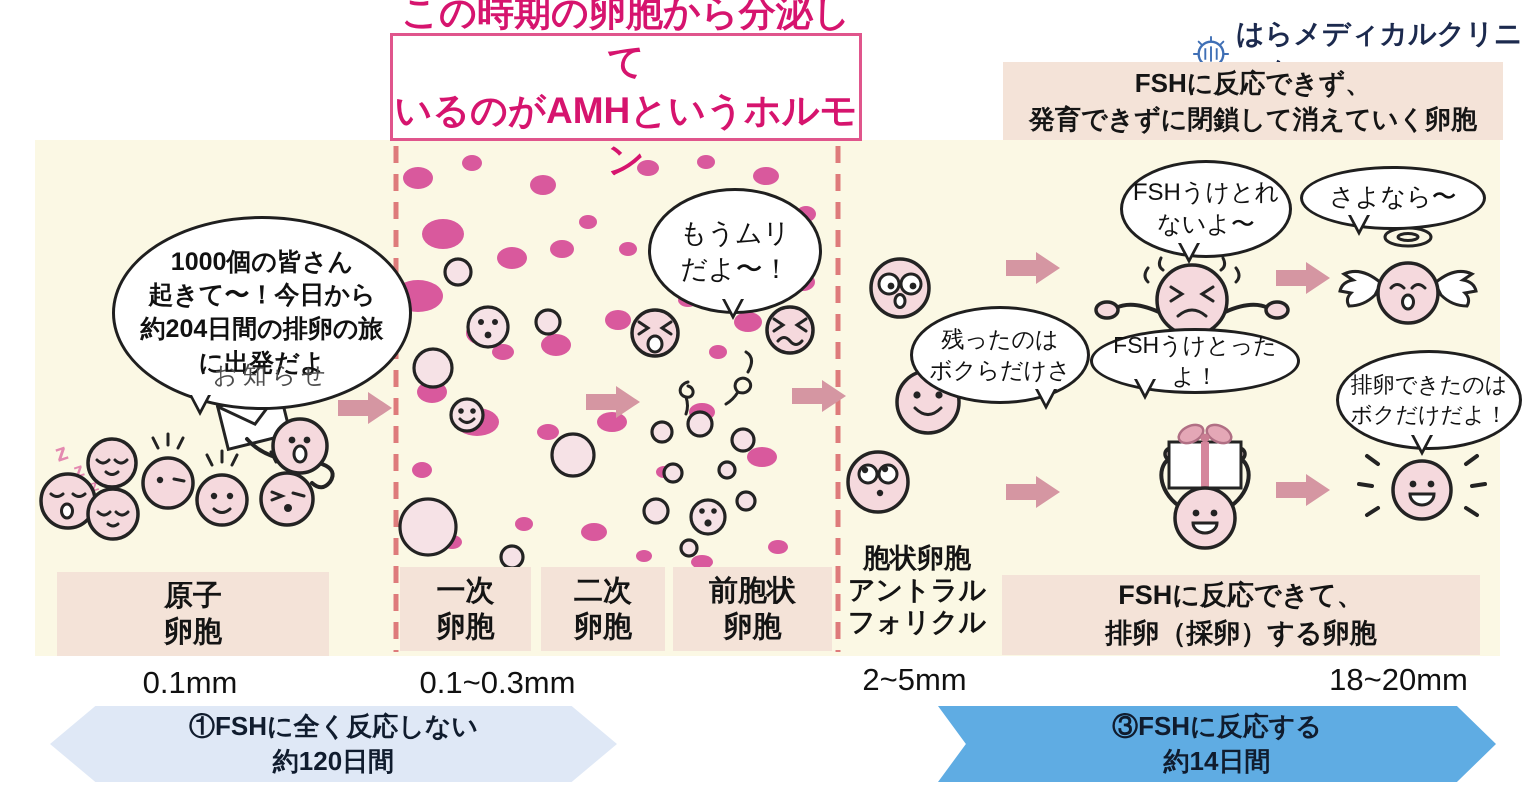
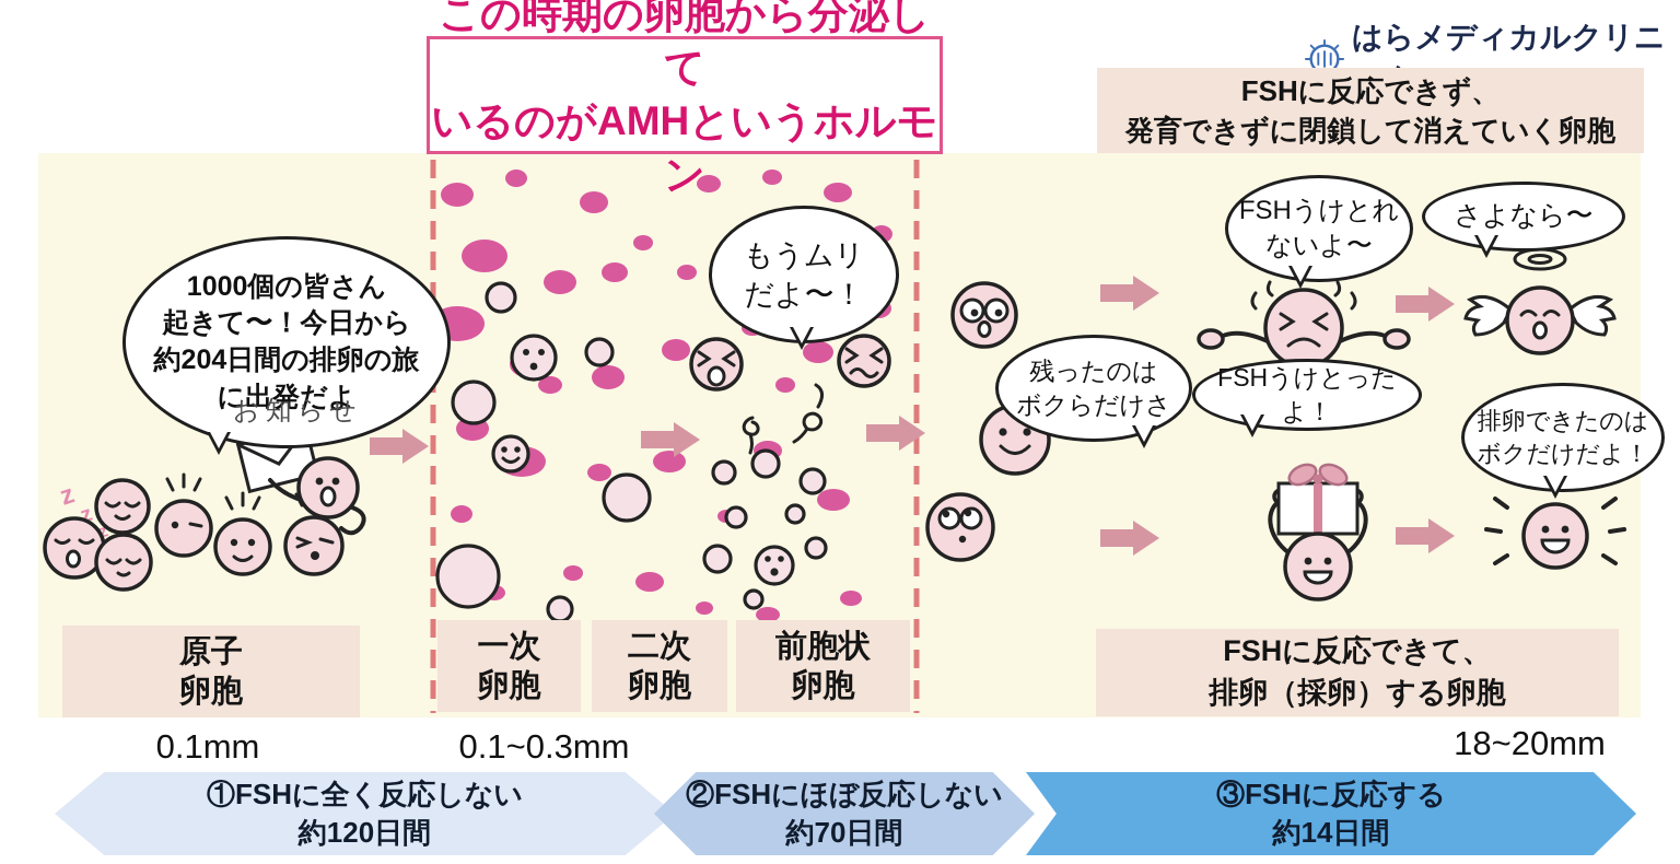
  はらメディカルクリニ
  この時期の卵胞から分泌して
  いるのがAMHというホルモン
  FSHに反応できず、
  発育できずに閉鎖して消えていく卵胞
  1000個の皆さん
  起きて〜！今日から
  約204日間の排卵の旅
  に出発だよ
  お知らせ
  もうムリ
  だよ〜！
  FSHうけとれ
  ないよ〜
  さよなら〜
  残ったのは
  ボクらだけさ
  FSHうけとったよ！
  排卵できたのは
  ボクだけだよ！
  原子
  卵胞
  一次
  卵胞
  二次
  卵胞
  前胞状
  卵胞
- 胞状卵胞
- アントラル
- フォリクル
  FSHに反応できて、
  排卵（採卵）する卵胞
  0.1mm
  0.1~0.3mm
- 2~5mm
  18~20mm
  ①FSHに全く反応しない
  約120日間
+ ②FSHにほぼ反応しない
+ 約70日間
  ③FSHに反応する
  約14日間
